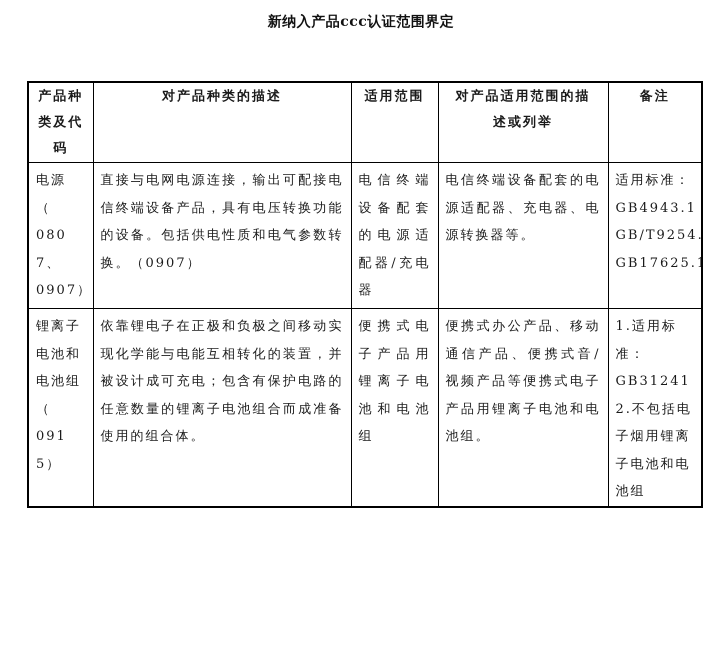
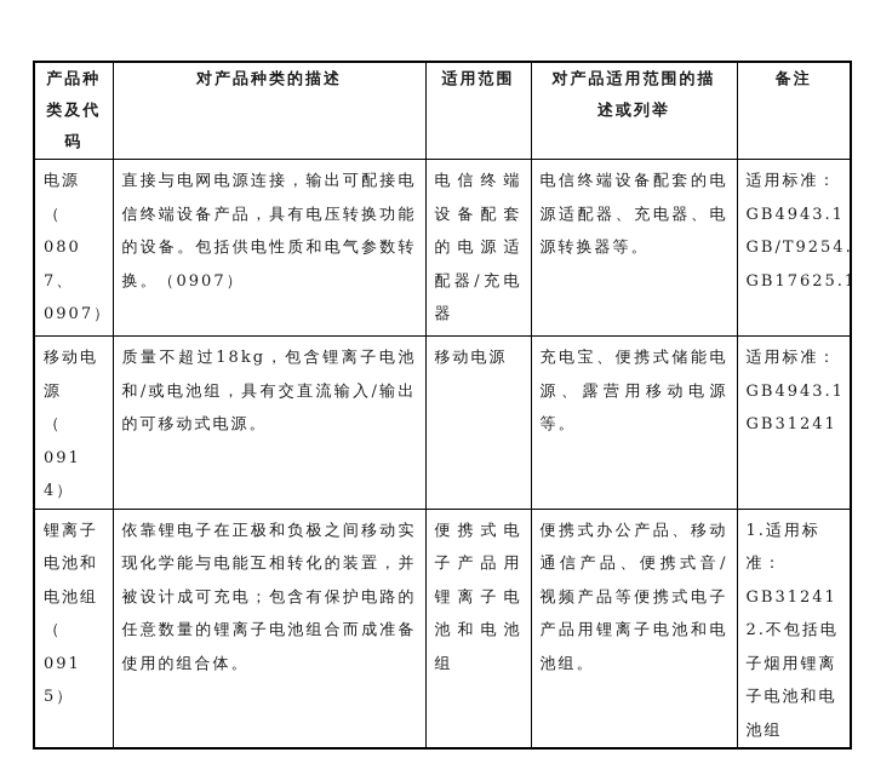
- 新纳入产品ccc认证范围界定
  产品种 类及代 码	对产品种类的描述	适用范围	对产品适用范围的描 述或列举	备注
  电源 （ 080 7、 0907）	直接与电网电源连接，输出可配接电信终端设备产品，具有电压转换功能的设备。包括供电性质和电气参数转换。（0907）	电信终端设备配套的电源适配器/充电器	电信终端设备配套的电源适配器、充电器、电源转换器等。	适用标准： GB4943.1 GB/T9254. GB17625.
+ 移动电 源 （ 091 4）	质量不超过18kg，包含锂离子电池和/或电池组，具有交直流输入/输出的可移动式电源。	移动电源	充电宝、便携式储能电源、露营用移动电源等。	适用标准： GB4943.1 GB31241
  锂离子 电池和 电池组 （ 091 5）	依靠锂电子在正极和负极之间移动实现化学能与电能互相转化的装置，并被设计成可充电；包含有保护电路的任意数量的锂离子电池组合而成准备使用的组合体。	便携式电子产品用锂离子电池和电池组	便携式办公产品、移动通信产品、便携式音/视频产品等便携式电子产品用锂离子电池和电池组。	1.适用标 准： GB31241 2.不包括电 子烟用锂离 子电池和电 池组
